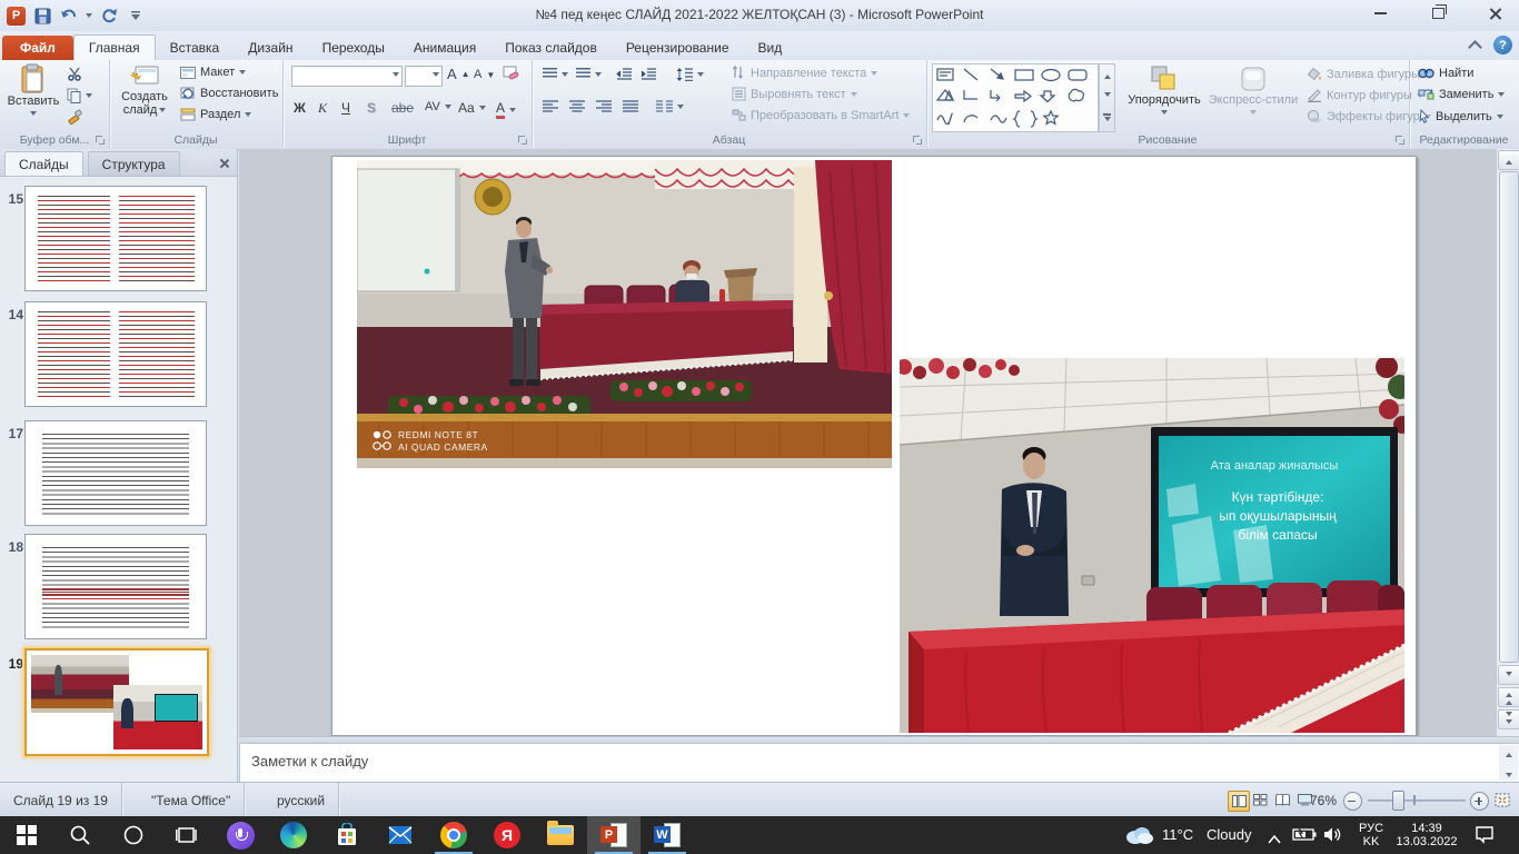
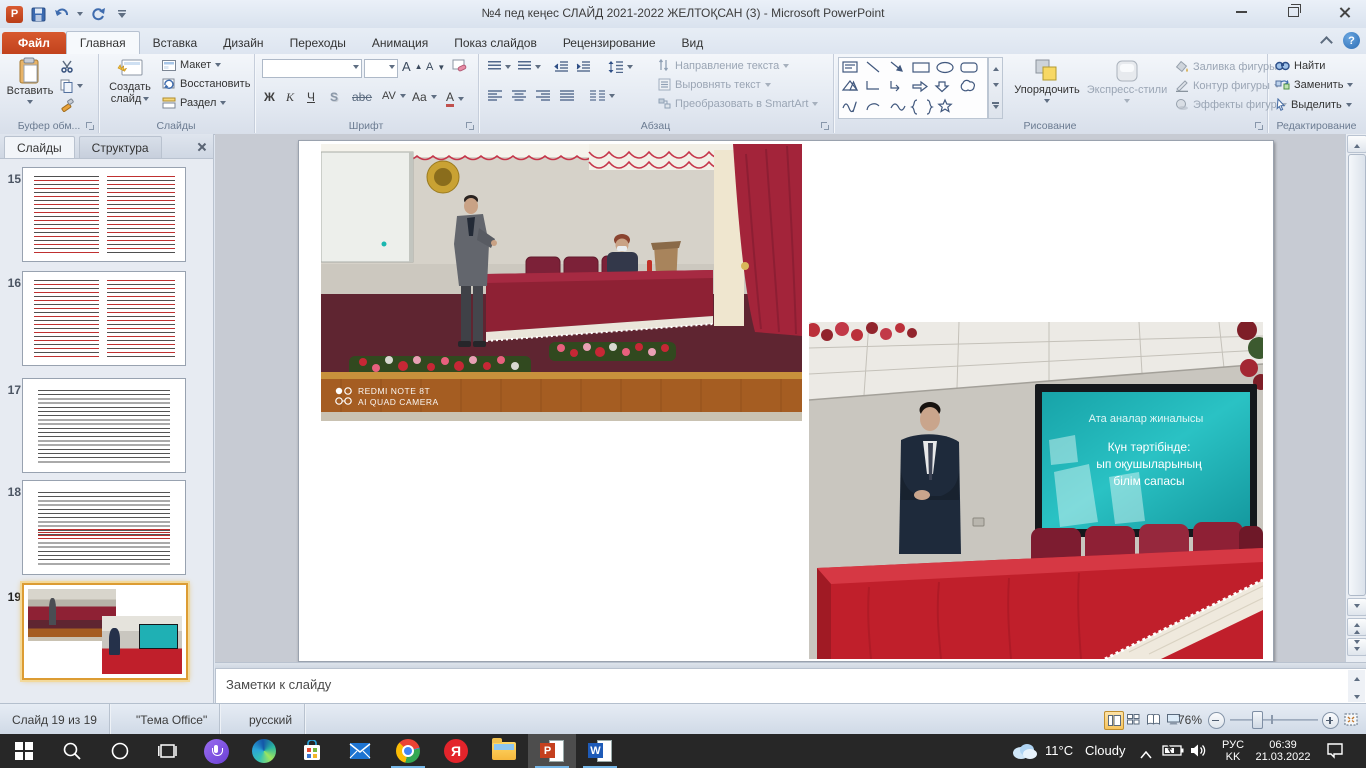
  P
  №4 пед кеңес СЛАЙД 2021-2022 ЖЕЛТОҚСАН (3) - Microsoft PowerPoint
  Файл
  Главная
  Вставка
  Дизайн
  Переходы
  Анимация
  Показ слайдов
  Рецензирование
  Вид
  ?
  Вставить
  Буфер обм...
  Создать
  слайд
  Макет
  Восстановить
  Раздел
  Слайды
  A
  ▲
  A
  ▼
  Ж
  К
  Ч
  S
  abe
  AV
  Aa
  А
  Шрифт
  Направление текста
  Выровнять текст
  Преобразовать в SmartArt
  Абзац
  Упорядочить
  Экспресс-стили
  Заливка фигуры
  Контур фигуры
  Эффекты фигур
  Рисование
  Найти
  Заменить
  Выделить
  Редактирование
  Слайды
  Структура
  15
- 14
+ 16
  17
  18
  19
  REDMI NOTE 8T
  AI QUAD CAMERA
  Ата аналар жиналысы
  Күн тәртібінде:
  ып оқушыларының
  білім сапасы
  Заметки к слайду
  Слайд 19 из 19
  "Тема Office"
  русский
  76%
  Я
  P
  W
  11°C
  Cloudy
  РУС
  KK
- 14:39
+ 06:39
- 13.03.2022
+ 21.03.2022
